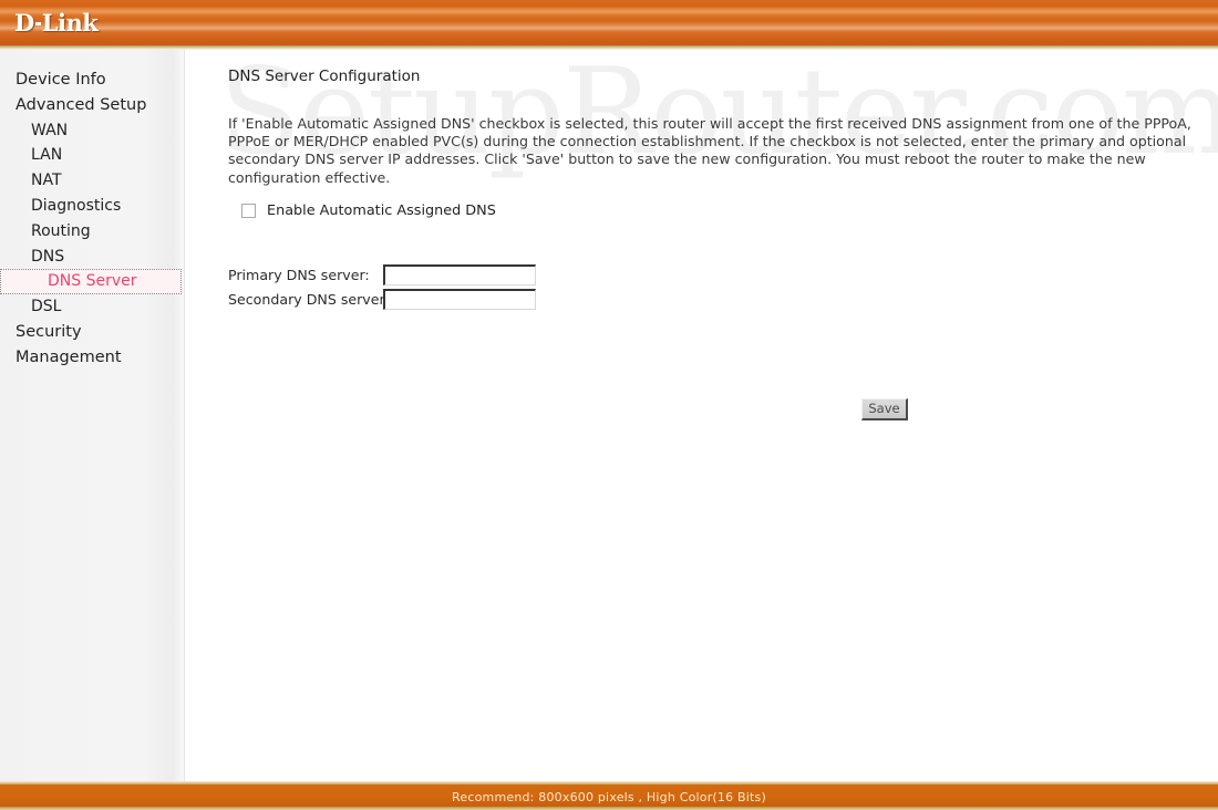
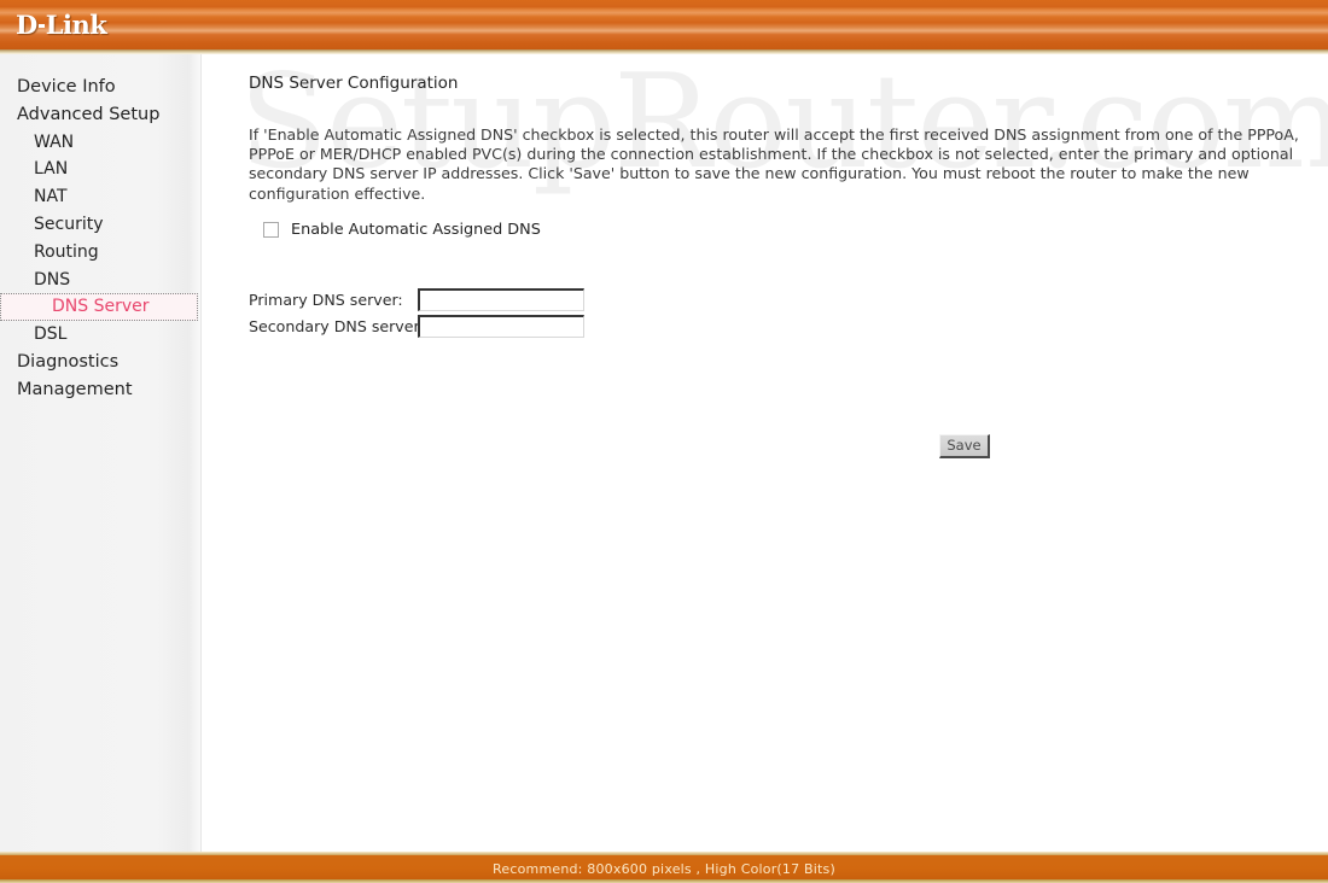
  D Link
  Device Info
  Advanced Setup
  WAN
  LAN
  NAT
- Diagnostics
+ Security
  Routing
  DNS
  DNS Server
  DSL
- Security
+ Diagnostics
  Management
  SetupRouter.com
  DNS Server Configuration
  If 'Enable Automatic Assigned DNS' checkbox is selected, this router will accept the first received DNS assignment from one of the PPPoA, PPPoE or MER/DHCP enabled PVC(s) during the connection establishment. If the checkbox is not selected, enter the primary and optional secondary DNS server IP addresses. Click 'Save' button to save the new configuration. You must reboot the router to make the new configuration effective.
  Enable Automatic Assigned DNS
  Primary DNS server:
  Secondary DNS server
  Save
- Recommend: 800x600 pixels , High Color(16 Bits)
+ Recommend: 800x600 pixels , High Color(17 Bits)
